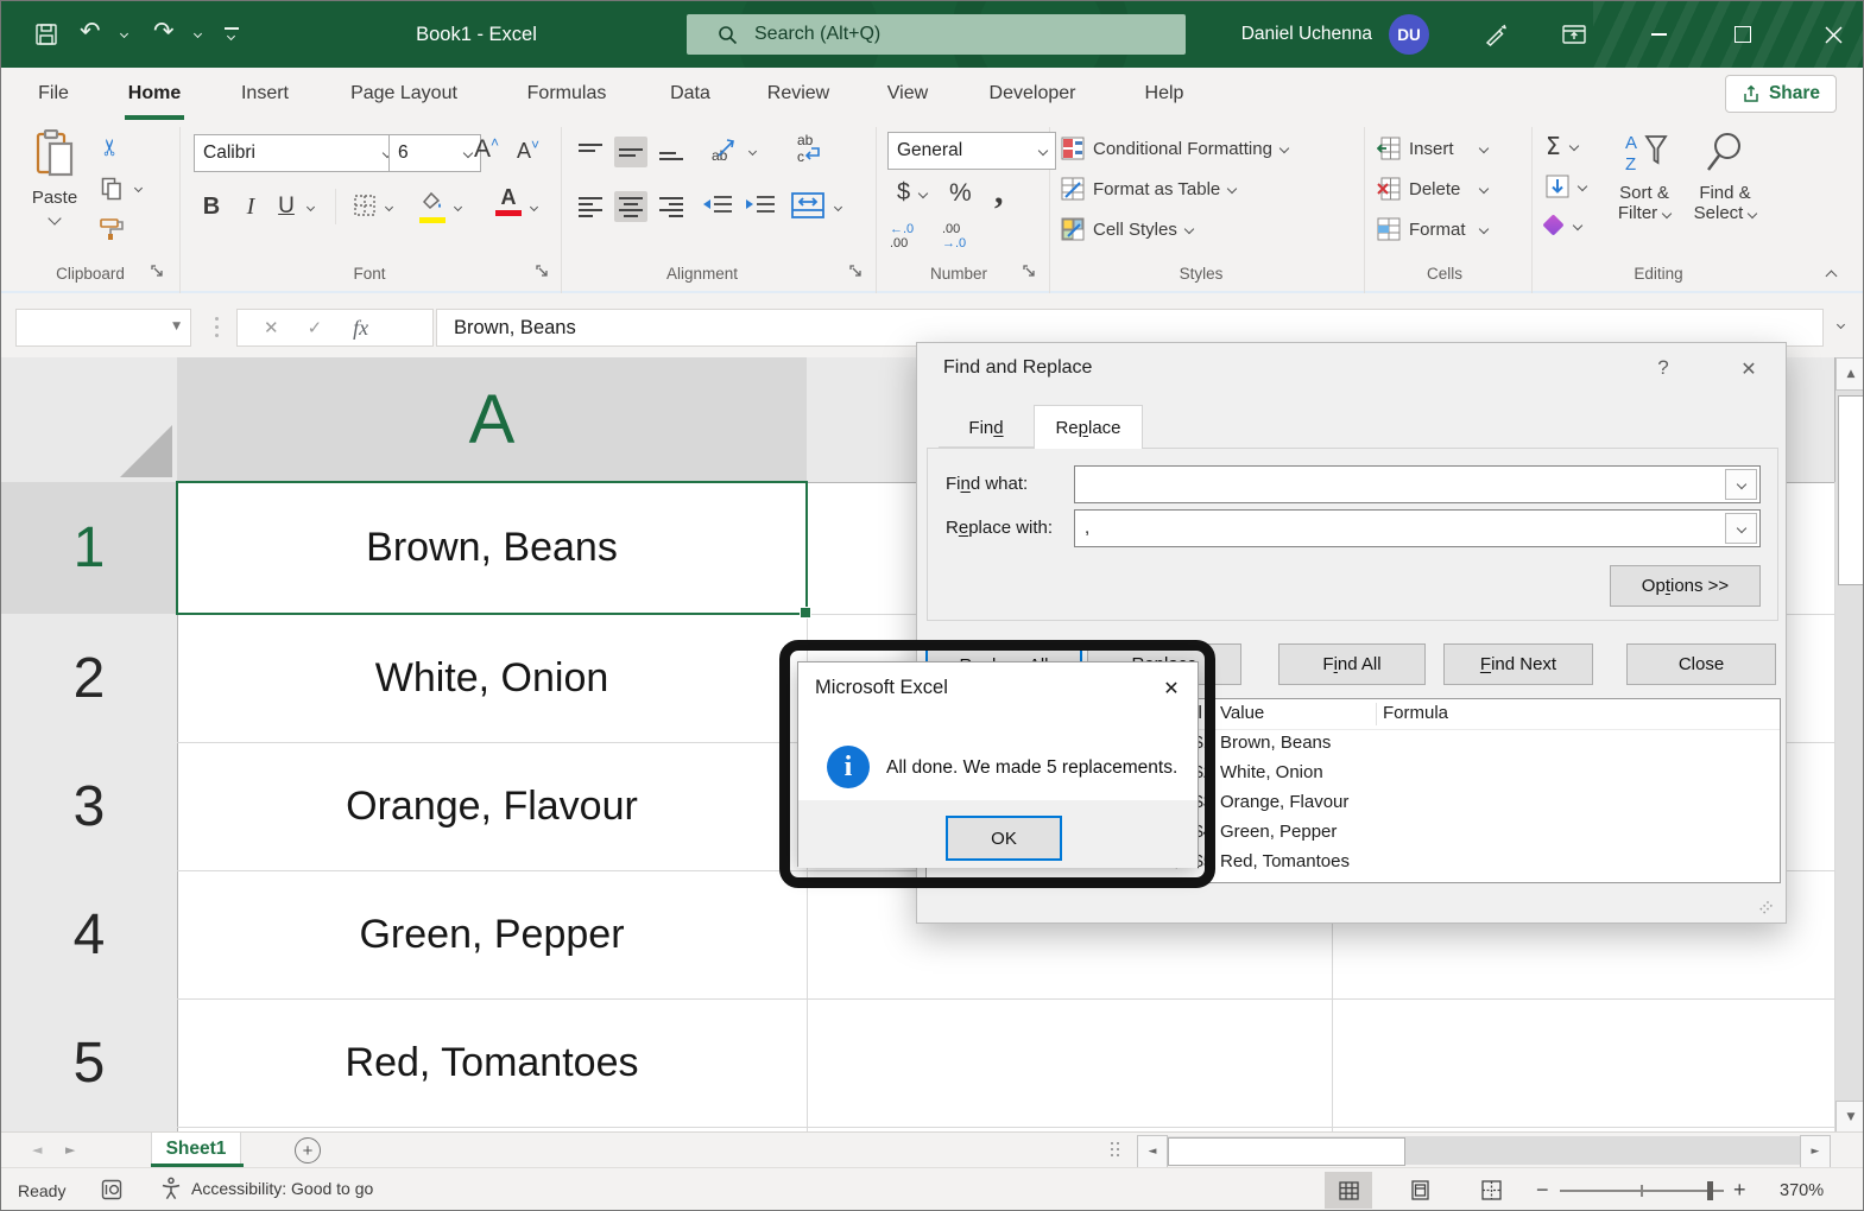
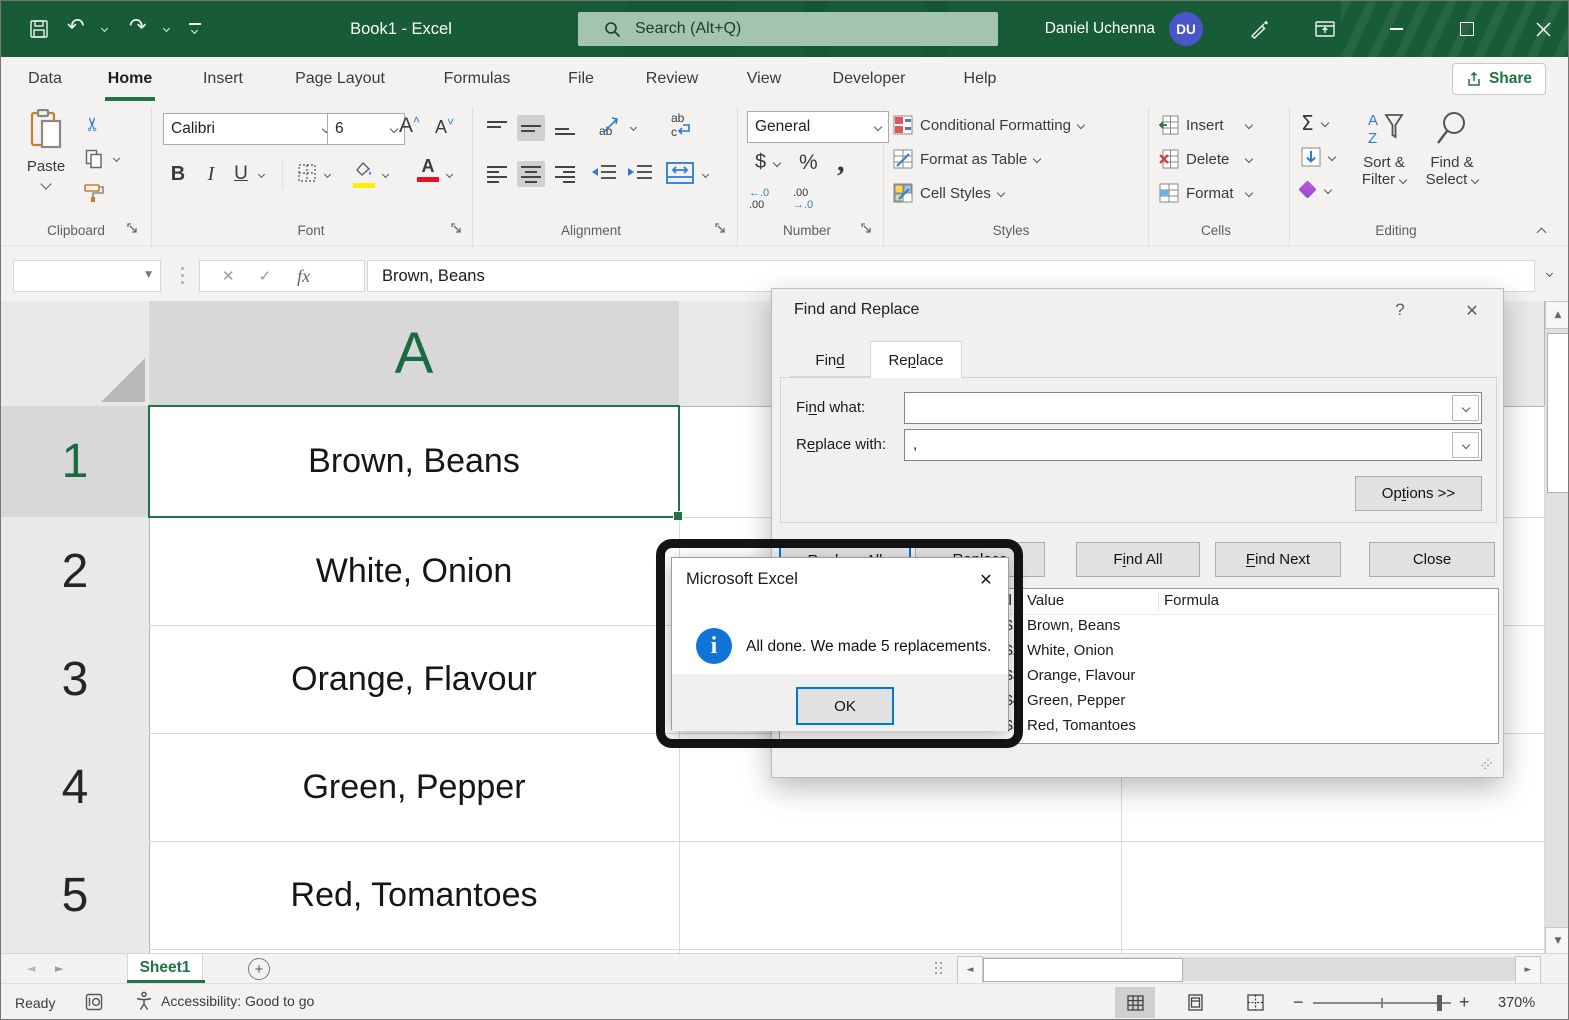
  ↶
  ↷
  Book1 - Excel
  Search (Alt+Q)
  Daniel Uchenna
  DU
- File
+ Data
  Home
  Insert
  Page Layout
  Formulas
- Data
+ File
  Review
  View
  Developer
  Help
  Share
  Paste
  Clipboard
  Calibri
  6
  A˄
  A˅
  B
  I
  U
  A
  Font
  ab
  ab
  c
  Alignment
  General
  $
  %
  ,
  ←.0
  .00
  .00
  →.0
  Number
  Conditional Formatting
  Format as Table
  Cell Styles
  Styles
  Insert
  Delete
  Format
  Cells
  Σ
  A
  Z
  Sort &
  Filter
  Find &
  Select
  Editing
  ▼
  ✕
  ✓
  fx
  Brown, Beans
  A
  1
  2
  3
  4
  5
  Brown, Beans
  White, Onion
  Orange, Flavour
  Green, Pepper
  Red, Tomantoes
  ▲
  ▼
  ◄
  ►
  Sheet1
  +
  ◄
  ►
  Ready
  Accessibility: Good to go
  −
  +
  370%
  Find and Replace
  ?
  ✕
  Fin
  d
  Re
  p
  lace
  Find what:
  Replace with:
  ,
  Op
  t
  ions >>
  F
  i
  nd All
  F
  ind Next
  Close
  Value
  Formula
  Brown, Beans
  White, Onion
  Orange, Flavour
  Green, Pepper
  Red, Tomantoes
  Microsoft Excel
  ✕
  i
  All done. We made 5 replacements.
  OK
